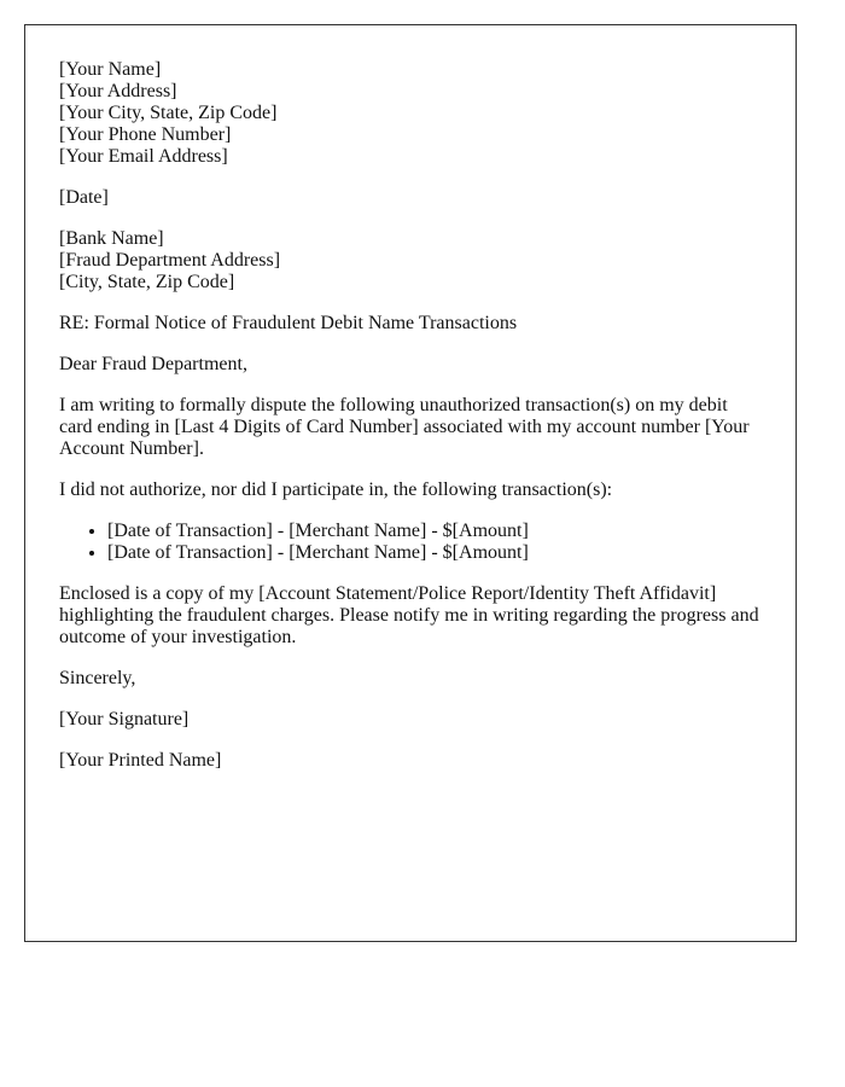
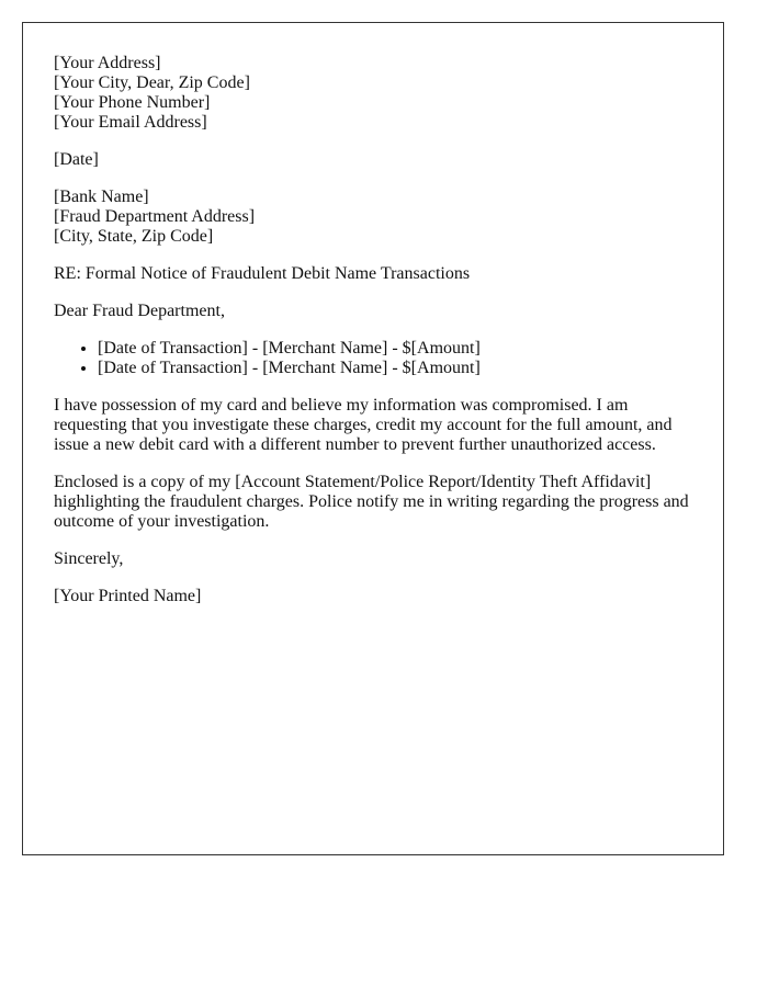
- [Your Name]
  [Your Address]
- [Your City, State, Zip Code]
+ [Your City, Dear, Zip Code]
  [Your Phone Number]
  [Your Email Address]
  [Date]
  [Bank Name]
  [Fraud Department Address]
  [City, State, Zip Code]
  RE: Formal Notice of Fraudulent Debit Name Transactions
  Dear Fraud Department,
- I am writing to formally dispute the following unauthorized transaction(s) on my debit card ending in [Last 4 Digits of Card Number] associated with my account number [Your Account Number].
- I did not authorize, nor did I participate in, the following transaction(s):
  [Date of Transaction] - [Merchant Name] - $[Amount]
  [Date of Transaction] - [Merchant Name] - $[Amount]
+ I have possession of my card and believe my information was compromised. I am requesting that you investigate these charges, credit my account for the full amount, and issue a new debit card with a different number to prevent further unauthorized access.
- Enclosed is a copy of my [Account Statement/Police Report/Identity Theft Affidavit] highlighting the fraudulent charges. Please notify me in writing regarding the progress and outcome of your investigation.
+ Enclosed is a copy of my [Account Statement/Police Report/Identity Theft Affidavit] highlighting the fraudulent charges. Police notify me in writing regarding the progress and outcome of your investigation.
  Sincerely,
- [Your Signature]
  [Your Printed Name]
